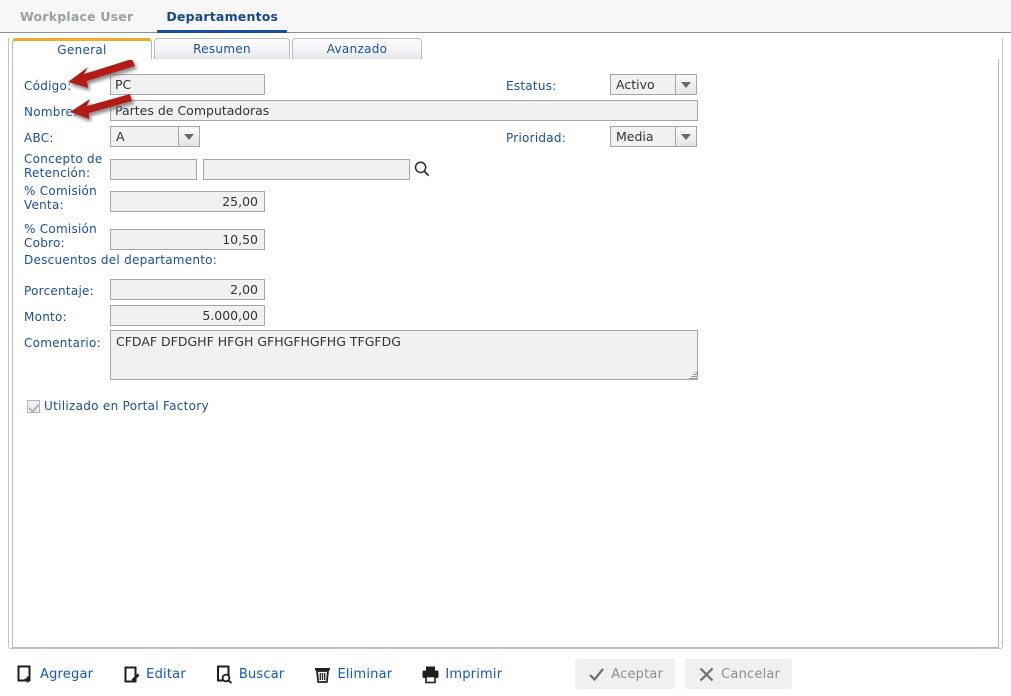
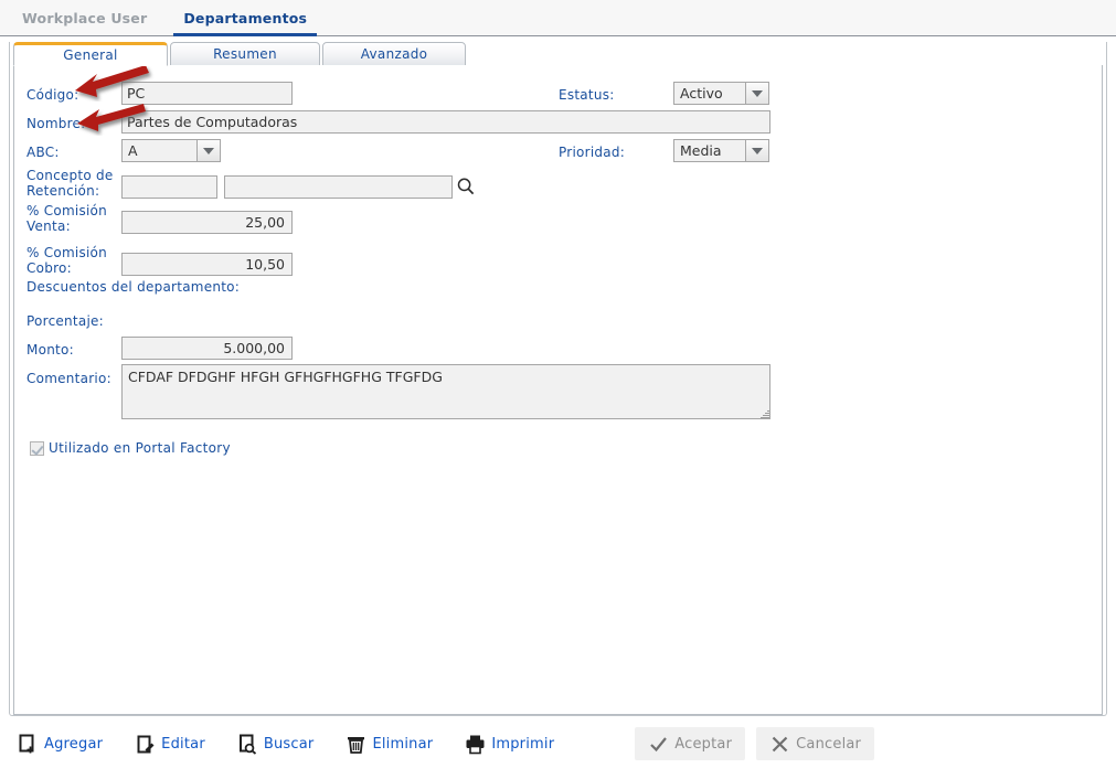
  Workplace User
  Departamentos
  General
  Resumen
  Avanzado
  Código:
  PC
  Estatus:
  Activo
  Nombre
  Partes de Computadoras
  ABC:
  A
  Prioridad:
  Media
  Concepto de
  Retención:
  % Comisión
  Venta:
  25,00
  % Comisión
  Cobro:
  10,50
  Descuentos del departamento:
  Porcentaje:
- 2,00
  Monto:
  5.000,00
  Comentario:
  CFDAF DFDGHF HFGH GFHGFHGFHG TFGFDG
  Utilizado en Portal Factory
  Agregar
  Editar
  Buscar
  Eliminar
  Imprimir
  Aceptar
  Cancelar
